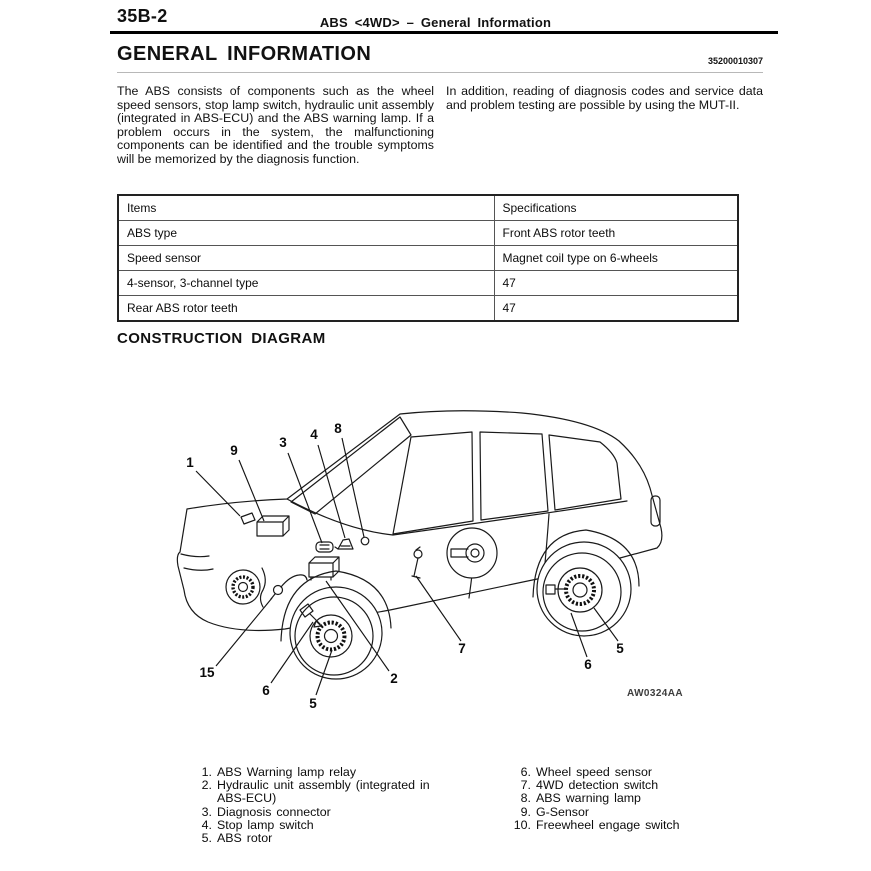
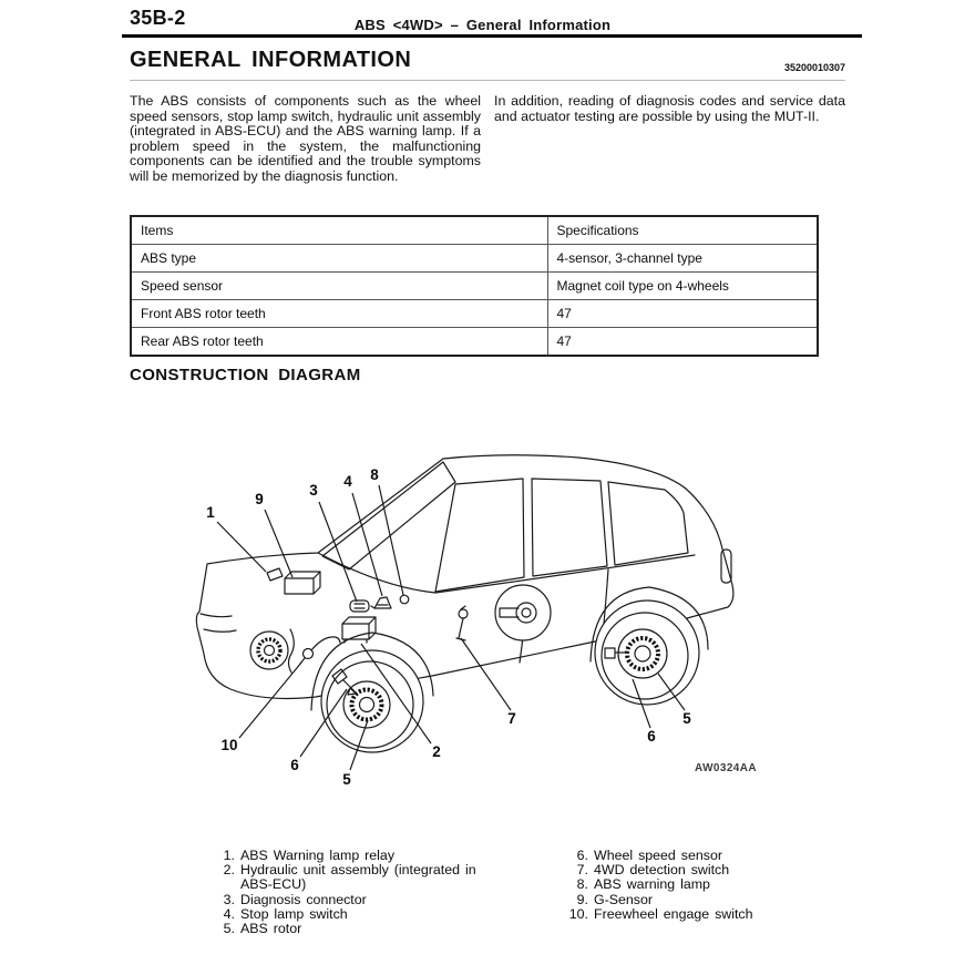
  35B-2
  ABS <4WD> – General Information
  GENERAL INFORMATION
  35200010307
- The ABS consists of components such as the wheel speed sensors, stop lamp switch, hydraulic unit assembly (integrated in ABS-ECU) and the ABS warning lamp. If a problem occurs in the system, the malfunctioning components can be identified and the trouble symptoms will be memorized by the diagnosis function.
+ The ABS consists of components such as the wheel speed sensors, stop lamp switch, hydraulic unit assembly (integrated in ABS-ECU) and the ABS warning lamp. If a problem speed in the system, the malfunctioning components can be identified and the trouble symptoms will be memorized by the diagnosis function.
- In addition, reading of diagnosis codes and service data and problem testing are possible by using the MUT-II.
+ In addition, reading of diagnosis codes and service data and actuator testing are possible by using the MUT-II.
  Items	Specifications
- ABS type	Front ABS rotor teeth
+ ABS type	4-sensor, 3-channel type
- Speed sensor	Magnet coil type on 6-wheels
+ Speed sensor	Magnet coil type on 4-wheels
- 4-sensor, 3-channel type	47
+ Front ABS rotor teeth	47
  Rear ABS rotor teeth	47
  CONSTRUCTION DIAGRAM
  1
  9
  3
  4
  8
  2
  7
- 15
+ 10
  6
  5
  6
  5
  AW0324AA
  1.
  ABS Warning lamp relay
  2.
  Hydraulic unit assembly (integrated in ABS-ECU)
  3.
  Diagnosis connector
  4.
  Stop lamp switch
  5.
  ABS rotor
  6.
  Wheel speed sensor
  7.
  4WD detection switch
  8.
  ABS warning lamp
  9.
  G-Sensor
  10.
  Freewheel engage switch
